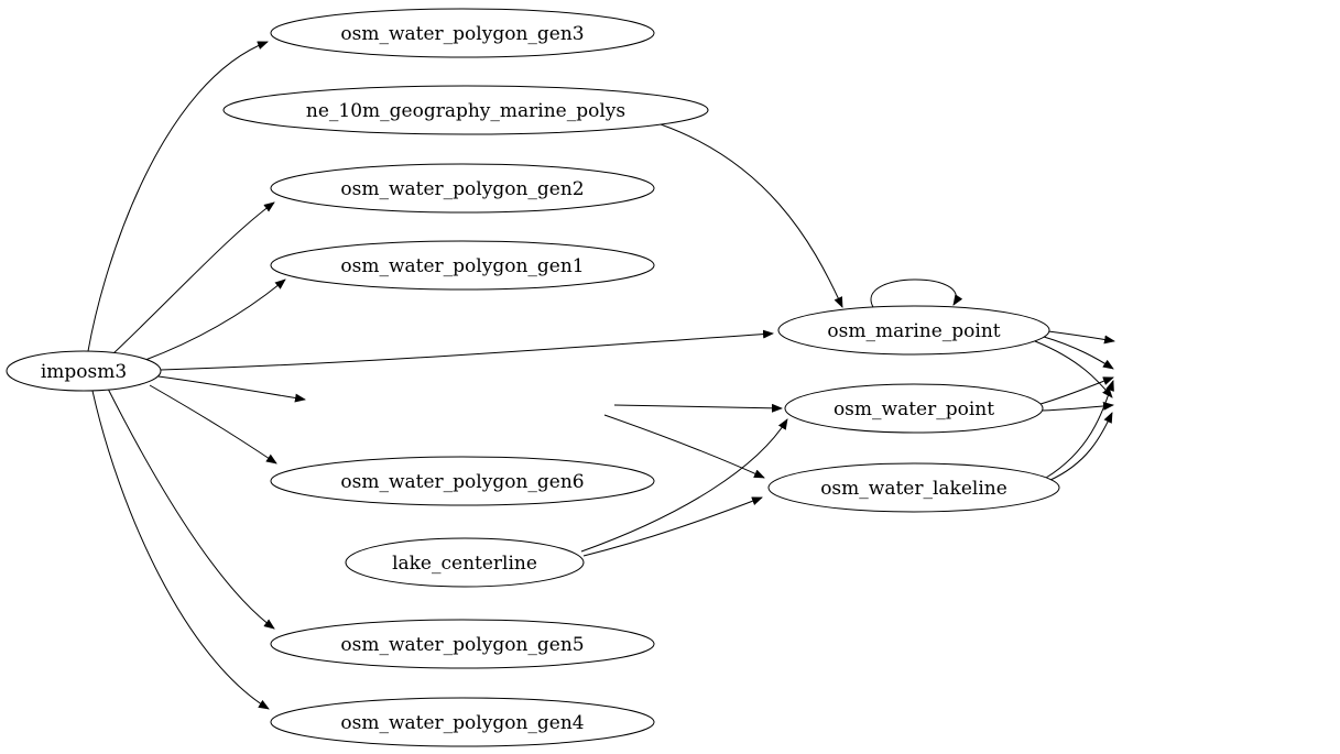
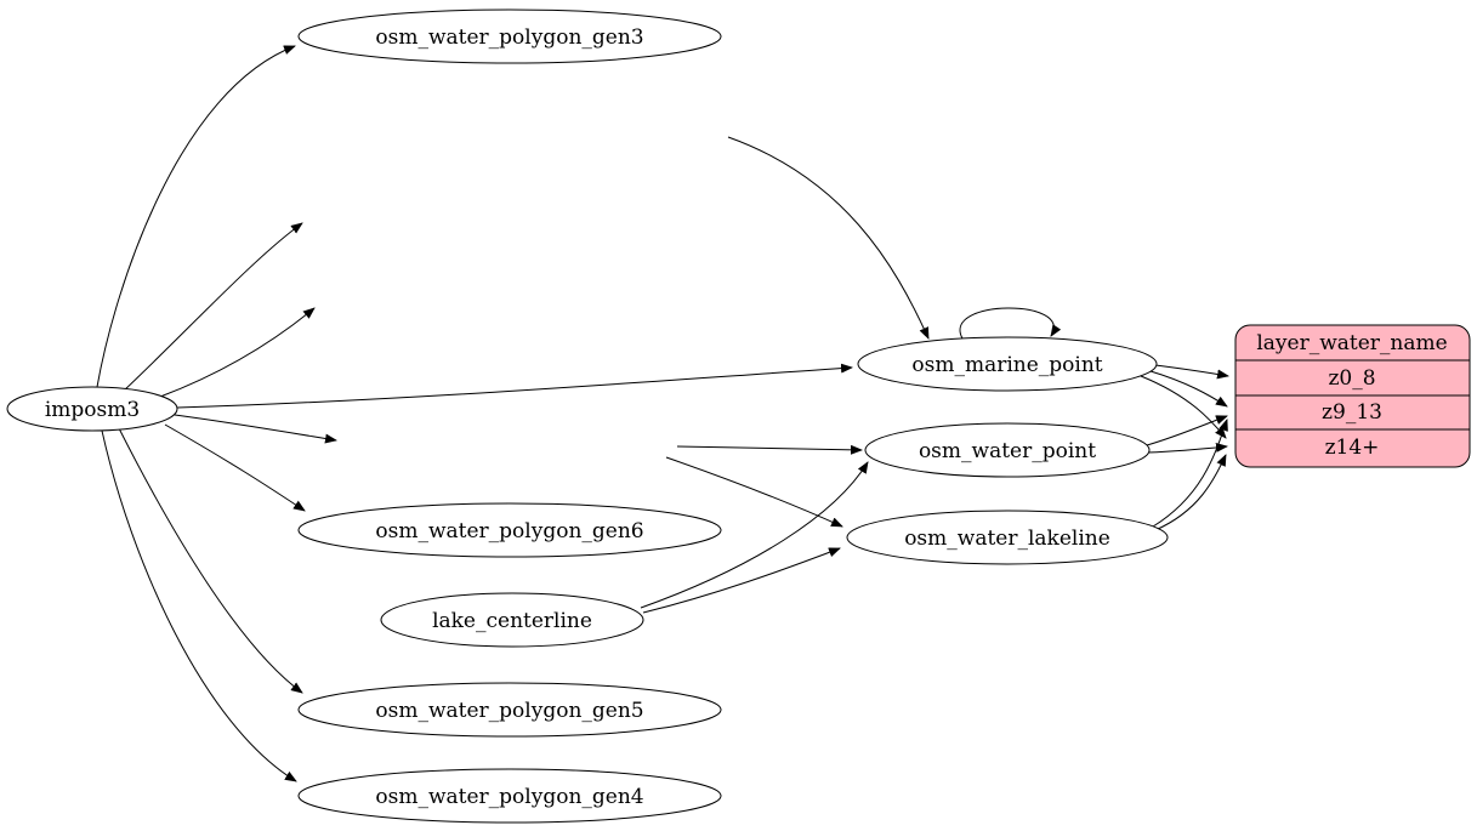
  imposm3
  osm_water_polygon_gen3
- ne_10m_geography_marine_polys
- osm_water_polygon_gen2
- osm_water_polygon_gen1
  osm_marine_point
  osm_water_point
  osm_water_polygon_gen6
  osm_water_lakeline
  lake_centerline
  osm_water_polygon_gen5
  osm_water_polygon_gen4
+ layer_water_name
+ z0_8
+ z9_13
+ z14+
